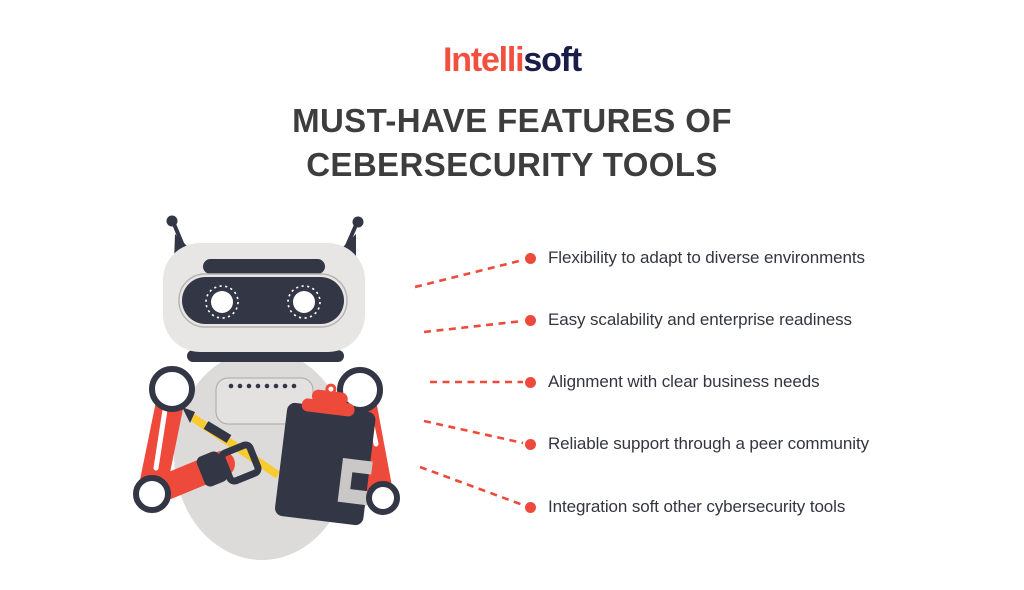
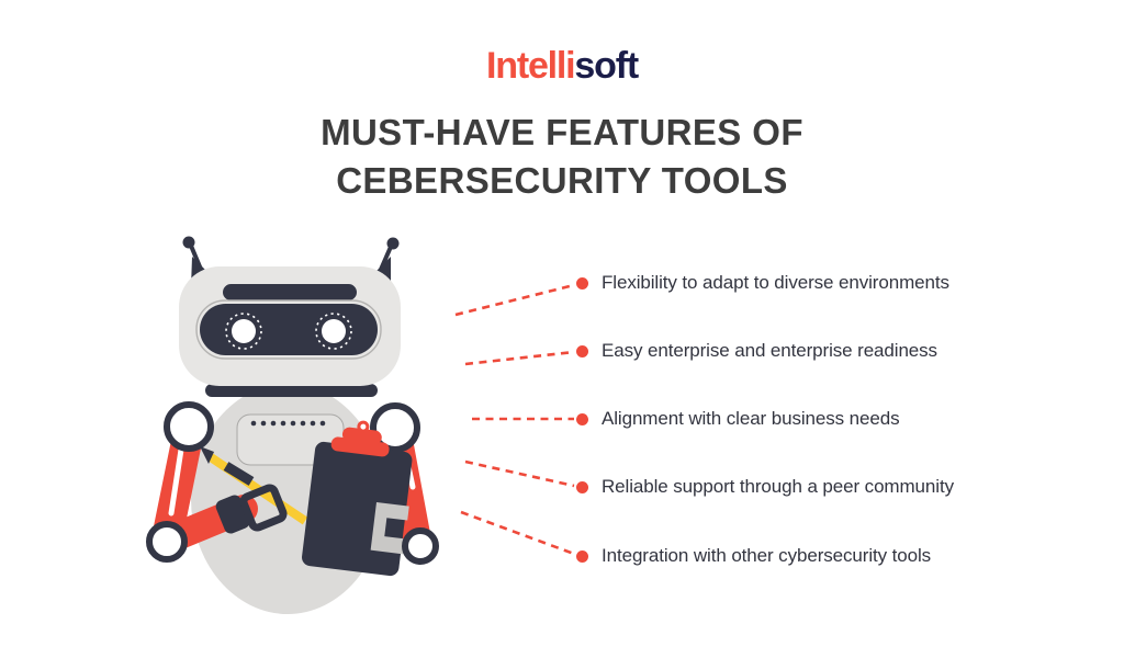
  Intellisoft
  MUST-HAVE FEATURES OF
  CEBERSECURITY TOOLS
  Flexibility to adapt to diverse environments
- Easy scalability and enterprise readiness
+ Easy enterprise and enterprise readiness
  Alignment with clear business needs
  Reliable support through a peer community
- Integration soft other cybersecurity tools
+ Integration with other cybersecurity tools
